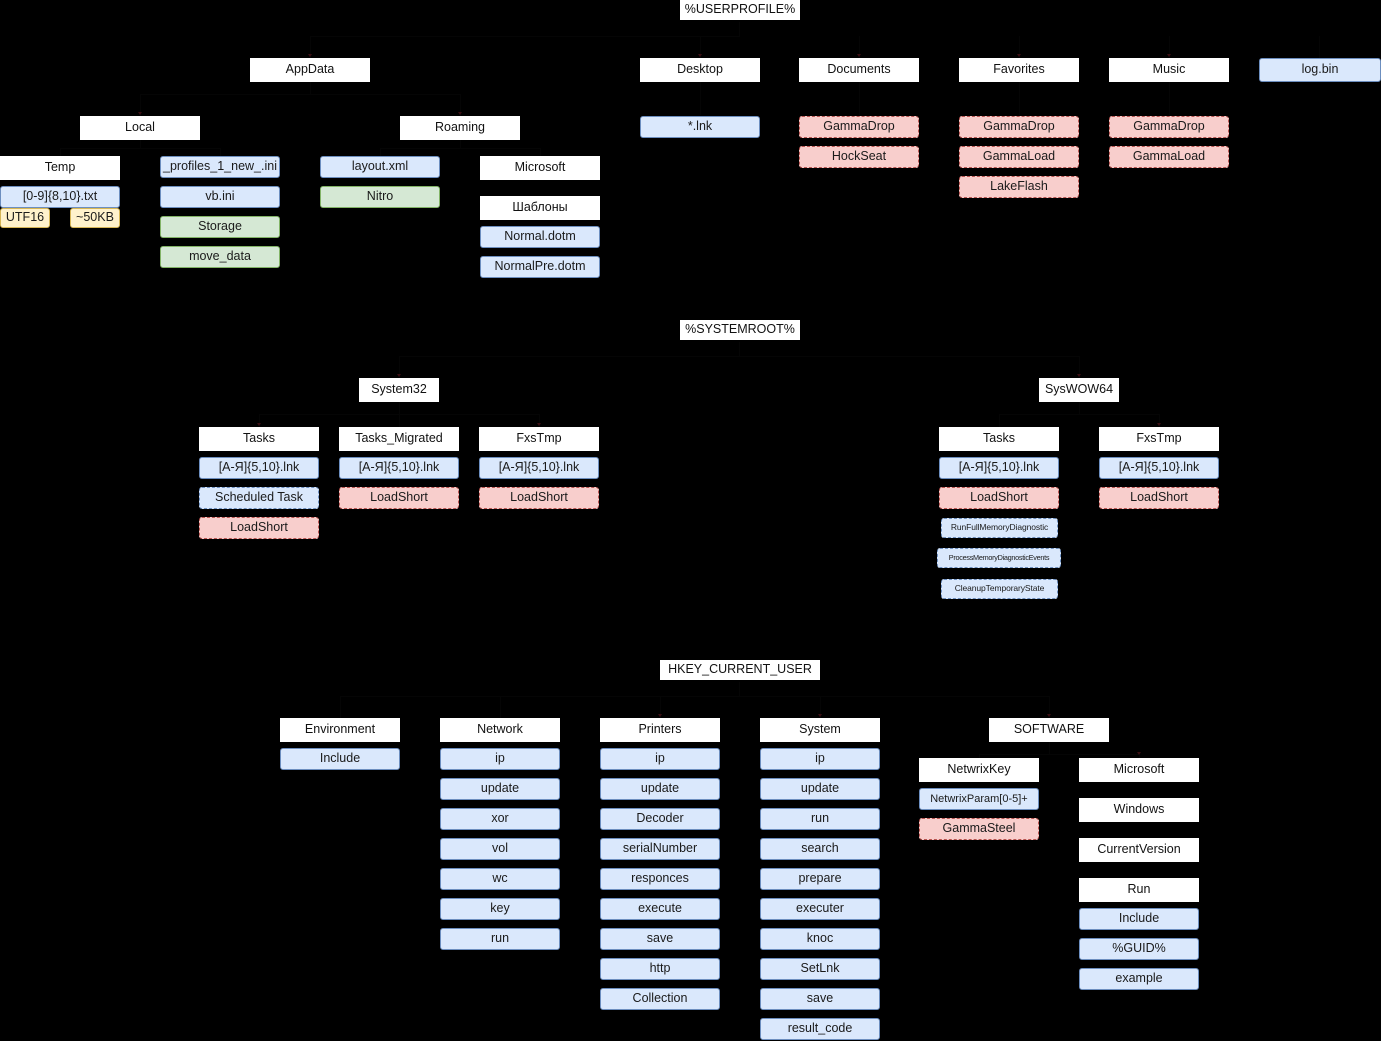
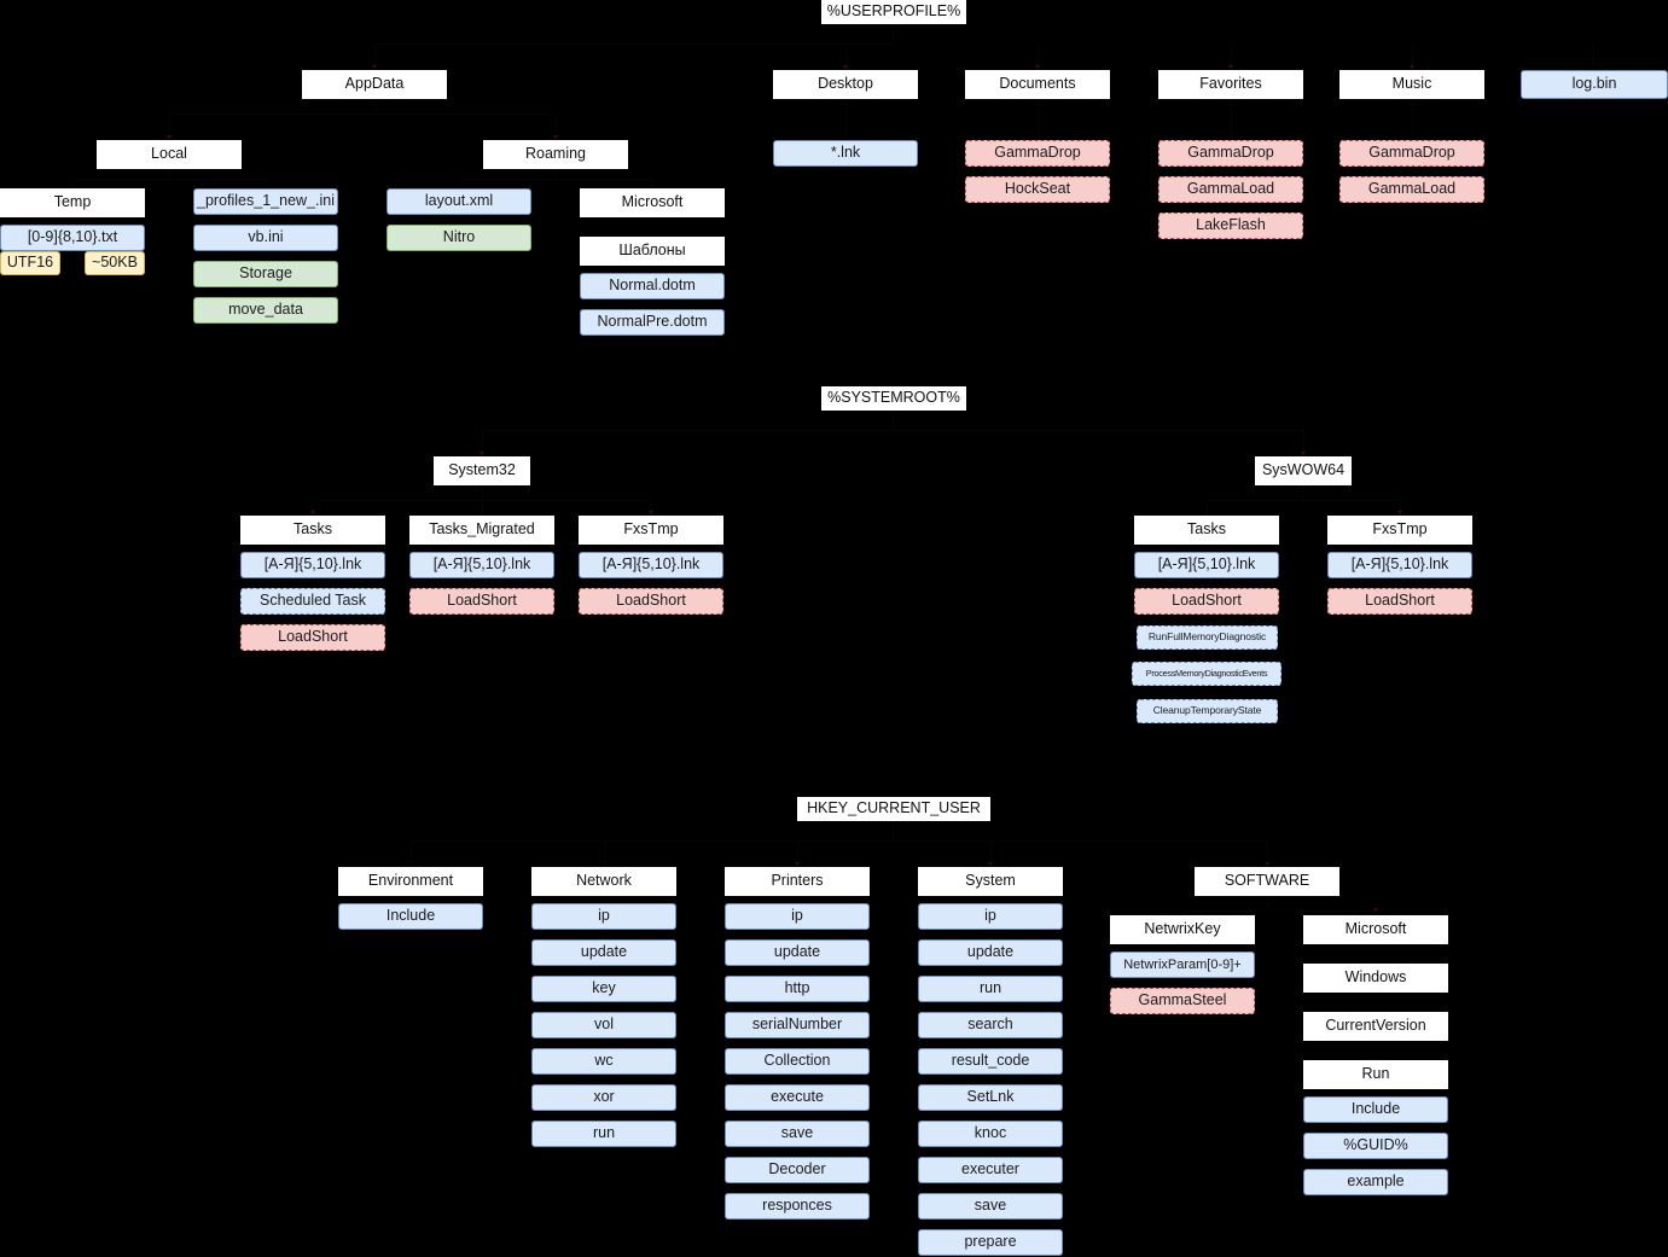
  %USERPROFILE%
  AppData
  Local
  Roaming
  Temp
  [0-9]{8,10}.txt
  UTF16
  ~50KB
  _profiles_1_new_.ini
  vb.ini
  Storage
  move_data
  layout.xml
  Nitro
  Microsoft
  Шаблоны
  Normal.dotm
  NormalPre.dotm
  Desktop
  *.lnk
  Documents
  GammaDrop
  HockSeat
  Favorites
  GammaDrop
  GammaLoad
  LakeFlash
  Music
  GammaDrop
  GammaLoad
  log.bin
  %SYSTEMROOT%
  System32
  Tasks
  [А-Я]{5,10}.lnk
  Scheduled Task
  LoadShort
  Tasks_Migrated
  [А-Я]{5,10}.lnk
  LoadShort
  FxsTmp
  [А-Я]{5,10}.lnk
  LoadShort
  SysWOW64
  Tasks
  [А-Я]{5,10}.lnk
  LoadShort
  RunFullMemoryDiagnostic
  ProcessMemoryDiagnosticEvents
  CleanupTemporaryState
  FxsTmp
  [А-Я]{5,10}.lnk
  LoadShort
  HKEY_CURRENT_USER
  Environment
  Include
  Network
  ip
  update
- xor
+ key
  vol
  wc
- key
+ xor
  run
  Printers
  ip
  update
- Decoder
+ http
  serialNumber
- responces
+ Collection
  execute
  save
- http
+ Decoder
- Collection
+ responces
  System
  ip
  update
  run
  search
- prepare
+ result_code
- executer
+ SetLnk
  knoc
- SetLnk
+ executer
  save
- result_code
+ prepare
  SOFTWARE
  NetwrixKey
- NetwrixParam[0-5]+
+ NetwrixParam[0-9]+
  GammaSteel
  Microsoft
  Windows
  CurrentVersion
  Run
  Include
  %GUID%
  example
